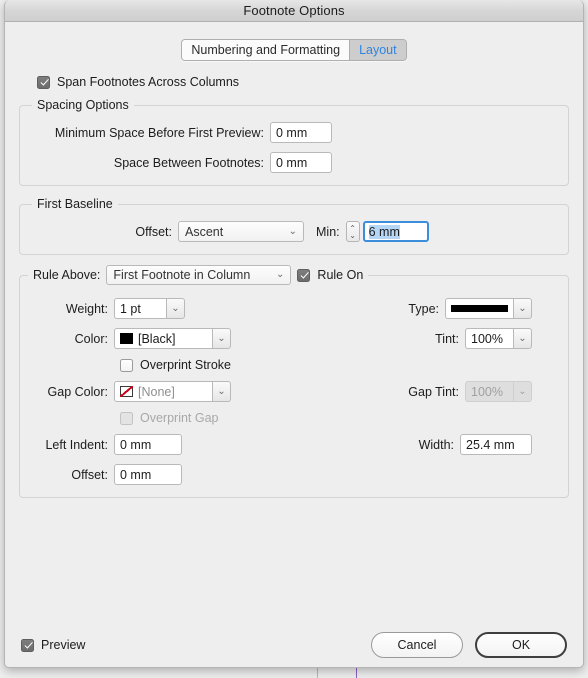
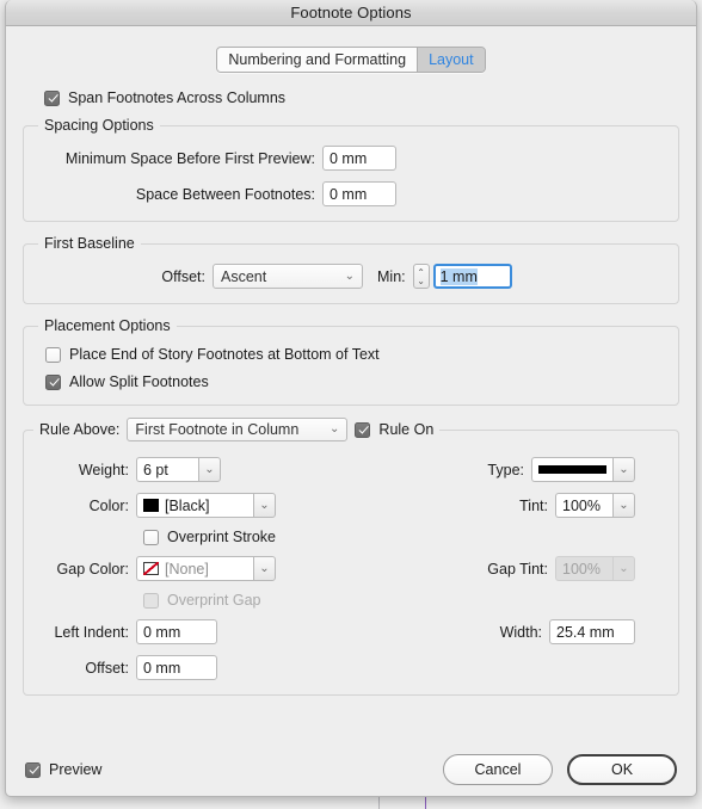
  Footnote Options
  Numbering and Formatting
  Layout
  Span Footnotes Across Columns
  Spacing Options
  Minimum Space Before First Preview:
  0 mm
  Space Between Footnotes:
  0 mm
  First Baseline
  Offset:
  Ascent
  ⌄
  Min:
  ⌃
  ⌄
- 6 mm
+ 1 mm
+ Placement Options
+ Place End of Story Footnotes at Bottom of Text
+ Allow Split Footnotes
  Rule Above:
  First Footnote in Column
  ⌄
  Rule On
  Weight:
- 1 pt
+ 6 pt
  ⌄
  Type:
  ⌄
  Color:
  [Black]
  ⌄
  Tint:
  100%
  ⌄
  Overprint Stroke
  Gap Color:
  [None]
  ⌄
  Gap Tint:
  100%
  ⌄
  Overprint Gap
  Left Indent:
  0 mm
  Width:
  25.4 mm
  Offset:
  0 mm
  Preview
  Cancel
  OK
